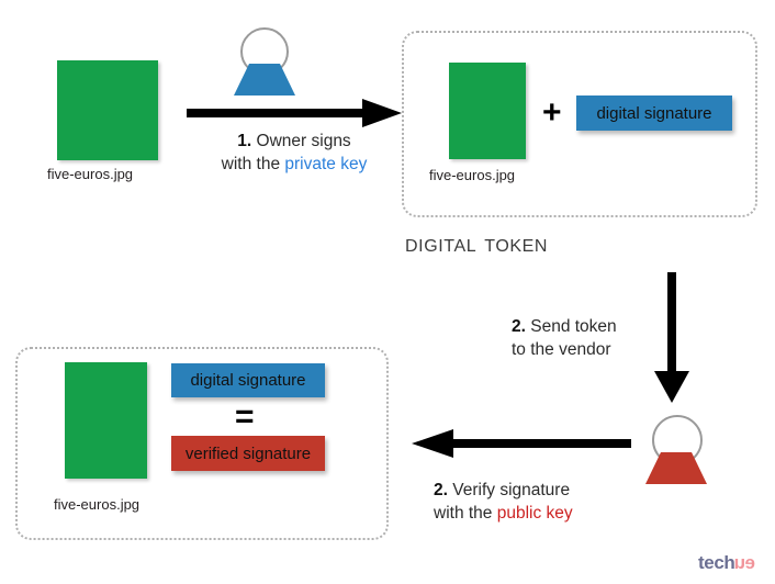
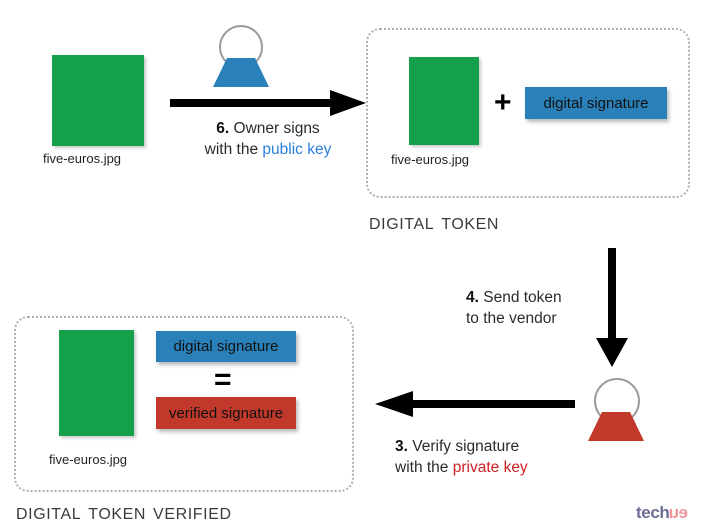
  five-euros.jpg
- 1. Owner signs
+ 6. Owner signs
- with the private key
+ with the public key
  five-euros.jpg
  +
  digital signature
  digital token
- 2. Send token
+ 4. Send token
  to the vendor
- 2. Verify signature
+ 3. Verify signature
- with the public key
+ with the private key
  five-euros.jpg
  digital signature
  =
  verified signature
+ digital token verified
